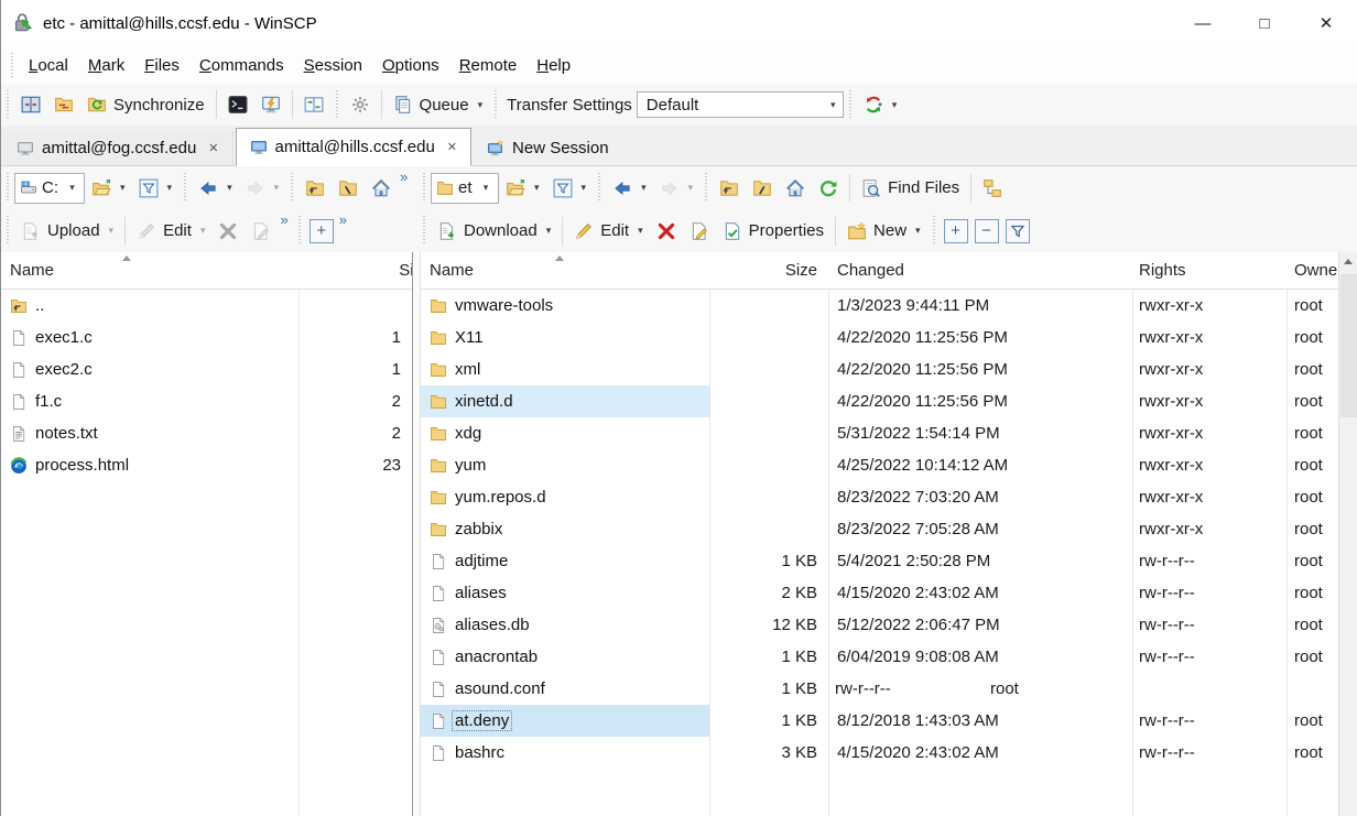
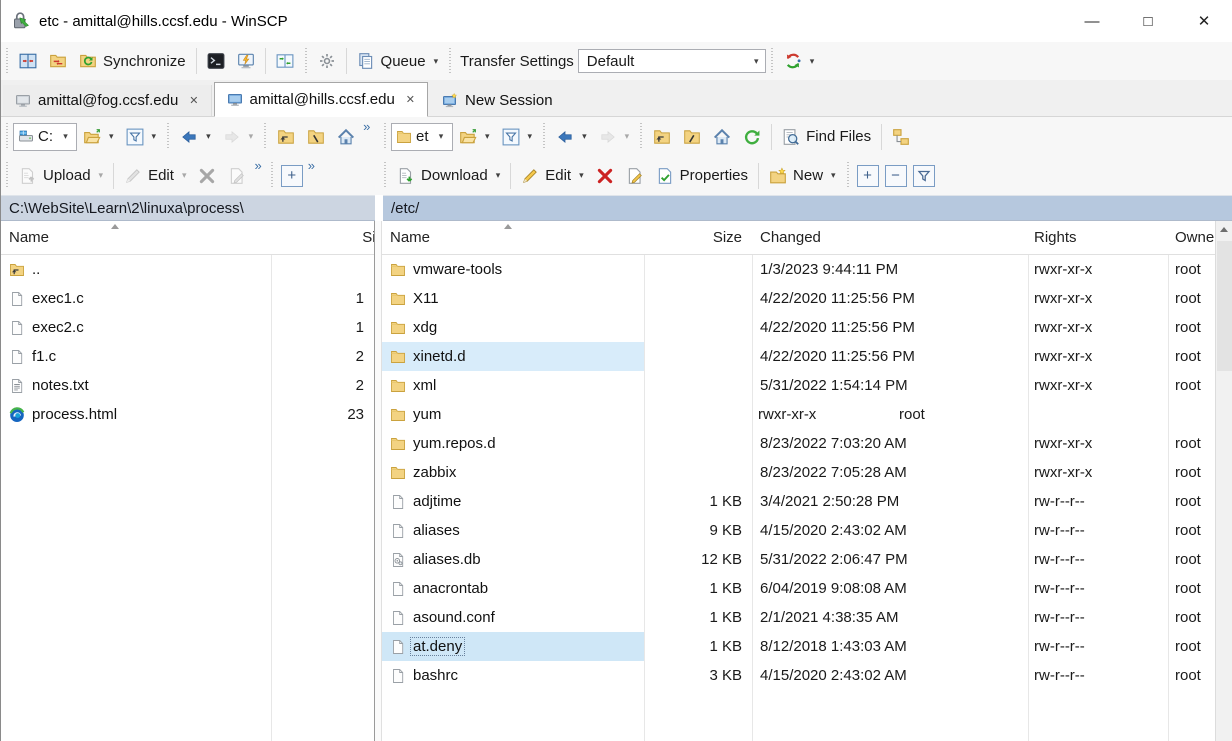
  etc - amittal@hills.ccsf.edu - WinSCP
  —
  □
  ✕
- Local
- Mark
- Files
- Commands
- Session
- Options
- Remote
- Help
  Synchronize
  Queue
  ▾
  Transfer Settings
  Default
  ▾
  ▾
  amittal@fog.ccsf.edu
  ✕
  amittal@hills.ccsf.edu
  ✕
  New Session
  C:
  ▾
  ▾
  ▾
  ▾
  ▾
  »
  et
  ▾
  ▾
  ▾
  ▾
  ▾
  Find Files
  Upload
  ▾
  Edit
  ▾
  »
  +
  »
  Download
  ▾
  Edit
  ▾
  Properties
  New
  ▾
  +
  −
+ C:\WebSite\Learn\2\linuxa\process\
+ /etc/
  Name
  ..
  exec1.c
  1
  exec2.c
  1
  f1.c
  2
  notes.txt
  2
  process.html
  23
  Name
  Size
  Changed
  Rights
  Owne
  vmware-tools
  1/3/2023 9:44:11 PM
  rwxr-xr-x
  root
  X11
  4/22/2020 11:25:56 PM
  rwxr-xr-x
  root
- xml
+ xdg
  4/22/2020 11:25:56 PM
  rwxr-xr-x
  root
  xinetd.d
  4/22/2020 11:25:56 PM
  rwxr-xr-x
  root
- xdg
+ xml
  5/31/2022 1:54:14 PM
  rwxr-xr-x
  root
  yum
- 4/25/2022 10:14:12 AM
  rwxr-xr-x
  root
  yum.repos.d
  8/23/2022 7:03:20 AM
  rwxr-xr-x
  root
  zabbix
  8/23/2022 7:05:28 AM
  rwxr-xr-x
  root
  adjtime
  1 KB
- 5/4/2021 2:50:28 PM
+ 3/4/2021 2:50:28 PM
  rw-r--r--
  root
  aliases
- 2 KB
+ 9 KB
  4/15/2020 2:43:02 AM
  rw-r--r--
  root
  aliases.db
  12 KB
- 5/12/2022 2:06:47 PM
+ 5/31/2022 2:06:47 PM
  rw-r--r--
  root
  anacrontab
  1 KB
  6/04/2019 9:08:08 AM
  rw-r--r--
  root
  asound.conf
  1 KB
+ 2/1/2021 4:38:35 AM
  rw-r--r--
  root
  at.deny
  1 KB
  8/12/2018 1:43:03 AM
  rw-r--r--
  root
  bashrc
  3 KB
  4/15/2020 2:43:02 AM
  rw-r--r--
  root
